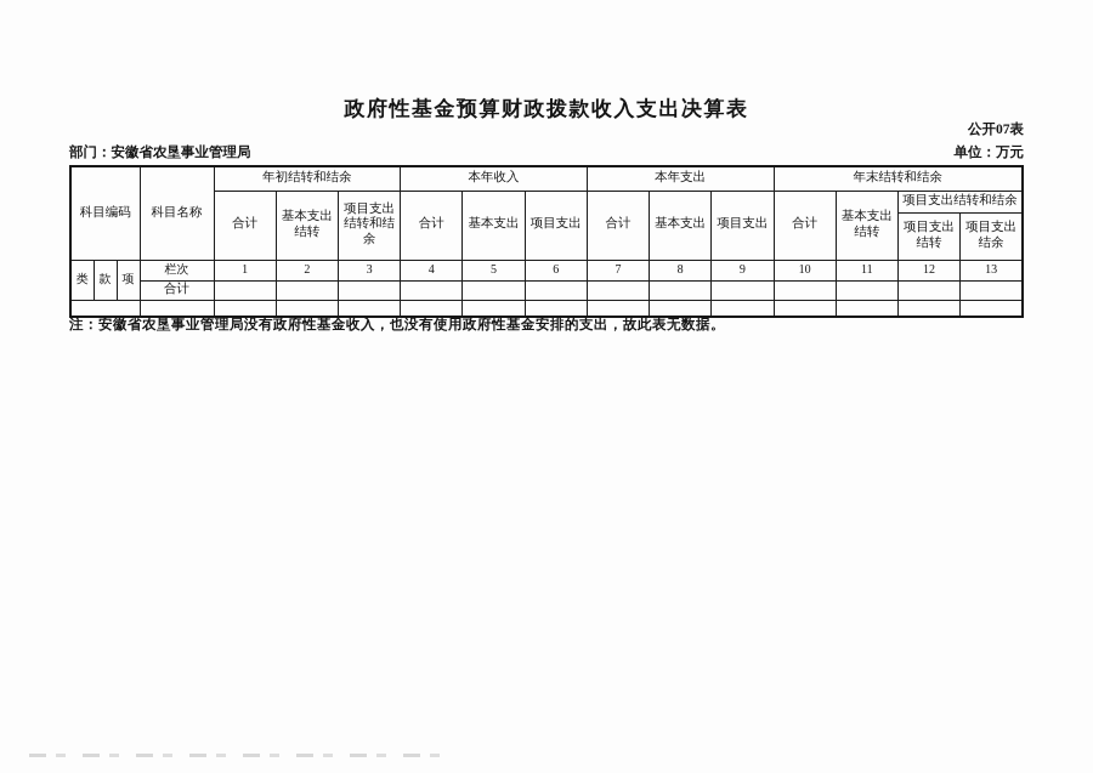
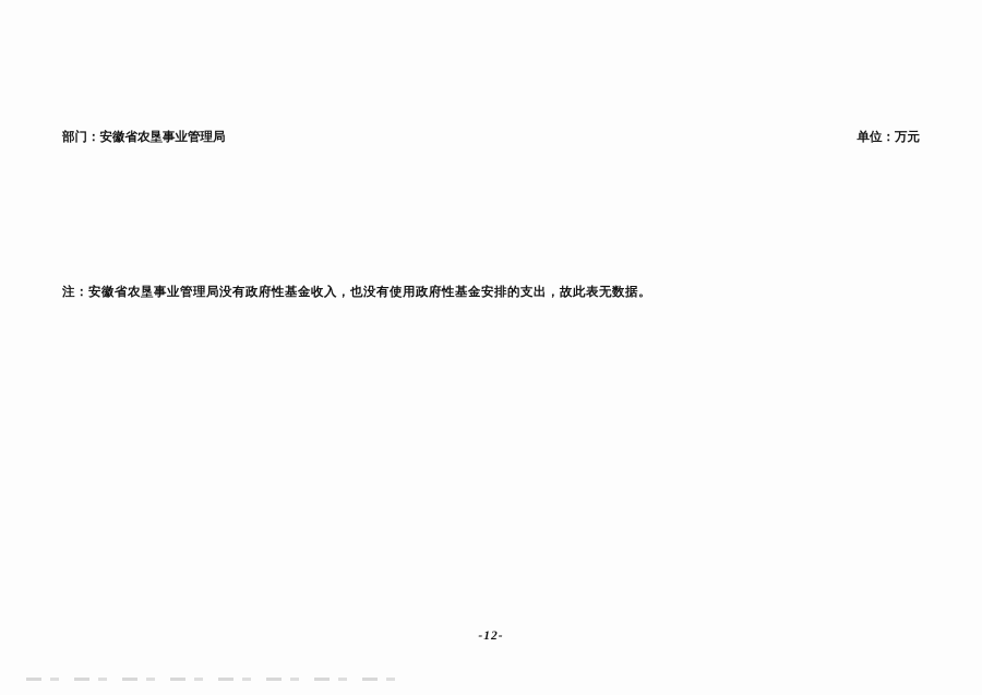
- 政府性基金预算财政拨款收入支出决算表
- 公开07表
  部门：安徽省农垦事业管理局
  单位：万元
- 科目编码	科目名称	年初结转和结余	本年收入	本年支出	年末结转和结余
- 合计	基本支出结转	项目支出结转和结余	合计	基本支出	项目支出	合计	基本支出	项目支出	合计	基本支出结转	项目支出结转和结余
- 项目支出结转	项目支出结余
- 类	款	项	栏次	1	2	3	4	5	6	7	8	9	10	11	12	13
- 合计
  注：安徽省农垦事业管理局没有政府性基金收入，也没有使用政府性基金安排的支出，故此表无数据。
+ -12-
